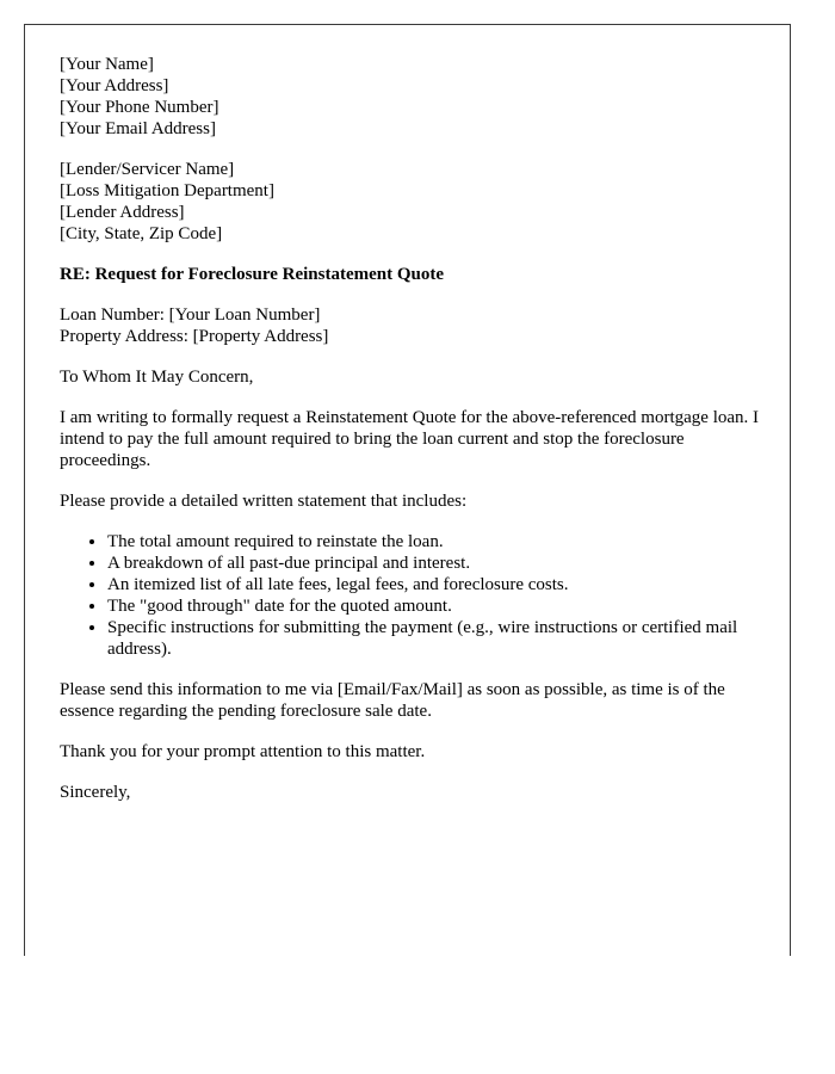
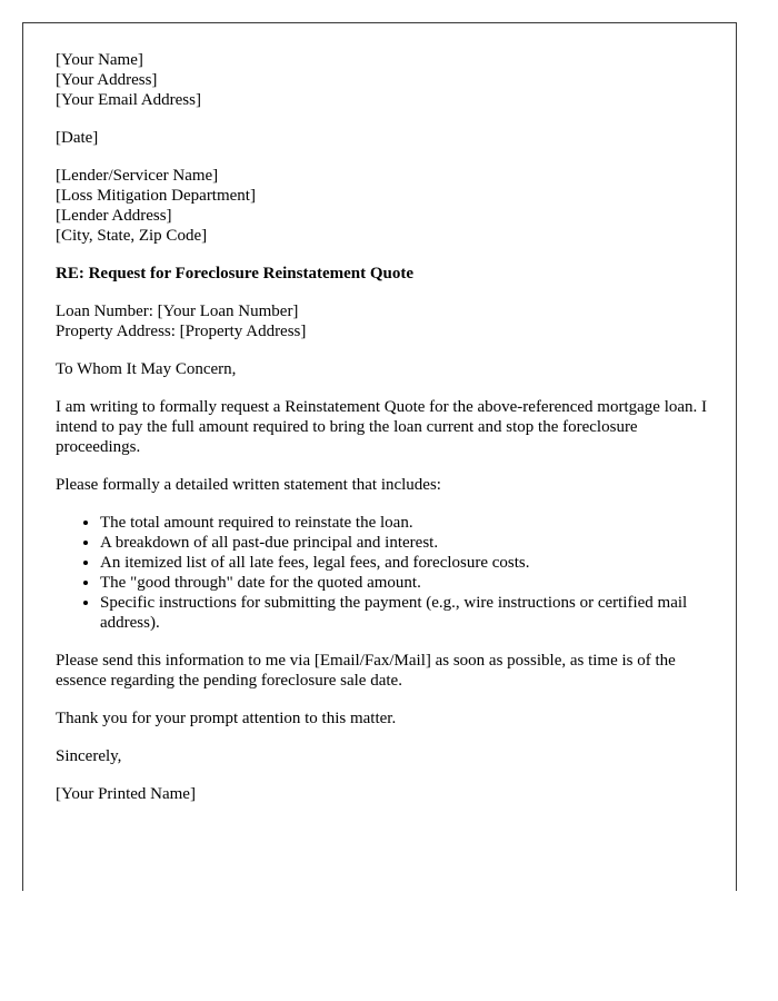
  [Your Name]
  [Your Address]
- [Your Phone Number]
  [Your Email Address]
+ [Date]
  [Lender/Servicer Name]
  [Loss Mitigation Department]
  [Lender Address]
  [City, State, Zip Code]
  RE: Request for Foreclosure Reinstatement Quote
  Loan Number: [Your Loan Number]
  Property Address: [Property Address]
  To Whom It May Concern,
  I am writing to formally request a Reinstatement Quote for the above-referenced mortgage loan. I intend to pay the full amount required to bring the loan current and stop the foreclosure proceedings.
- Please provide a detailed written statement that includes:
+ Please formally a detailed written statement that includes:
  The total amount required to reinstate the loan.
  A breakdown of all past-due principal and interest.
  An itemized list of all late fees, legal fees, and foreclosure costs.
  The "good through" date for the quoted amount.
  Specific instructions for submitting the payment (e.g., wire instructions or certified mail address).
  Please send this information to me via [Email/Fax/Mail] as soon as possible, as time is of the essence regarding the pending foreclosure sale date.
  Thank you for your prompt attention to this matter.
  Sincerely,
+ [Your Printed Name]
